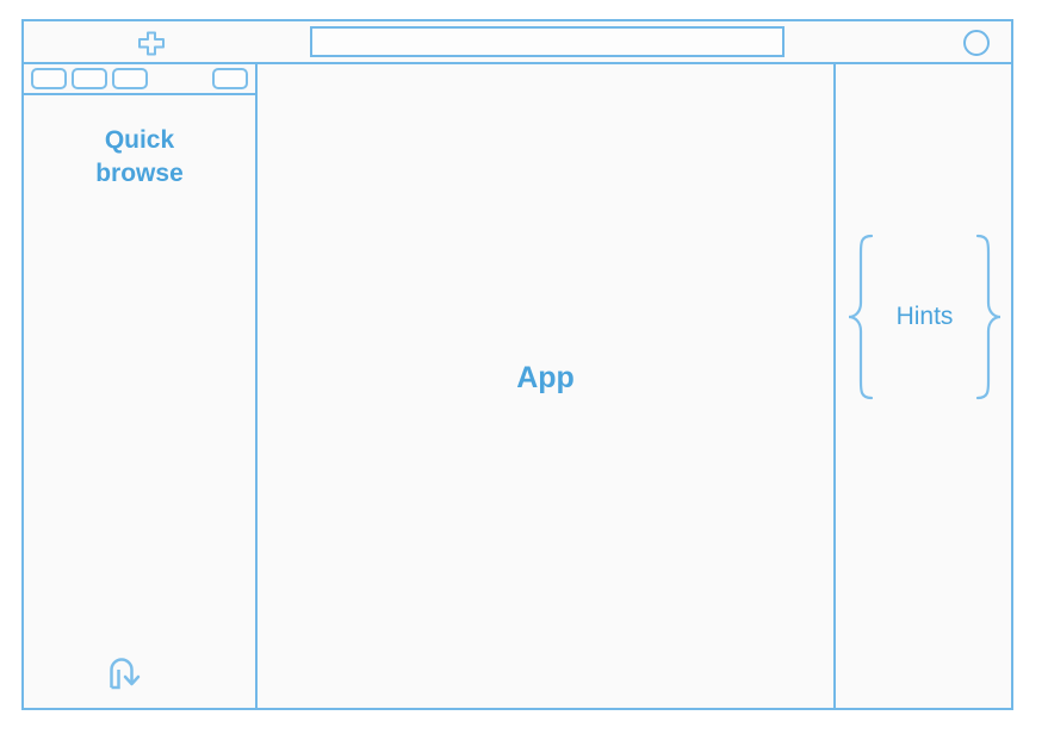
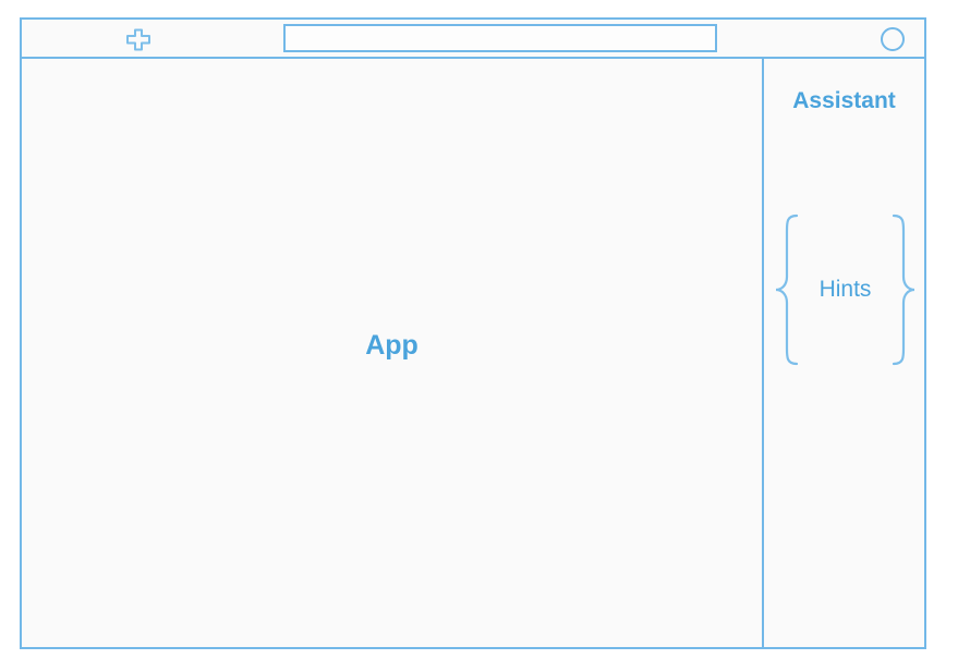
- Quick
- browse
  App
+ Assistant
  Hints
